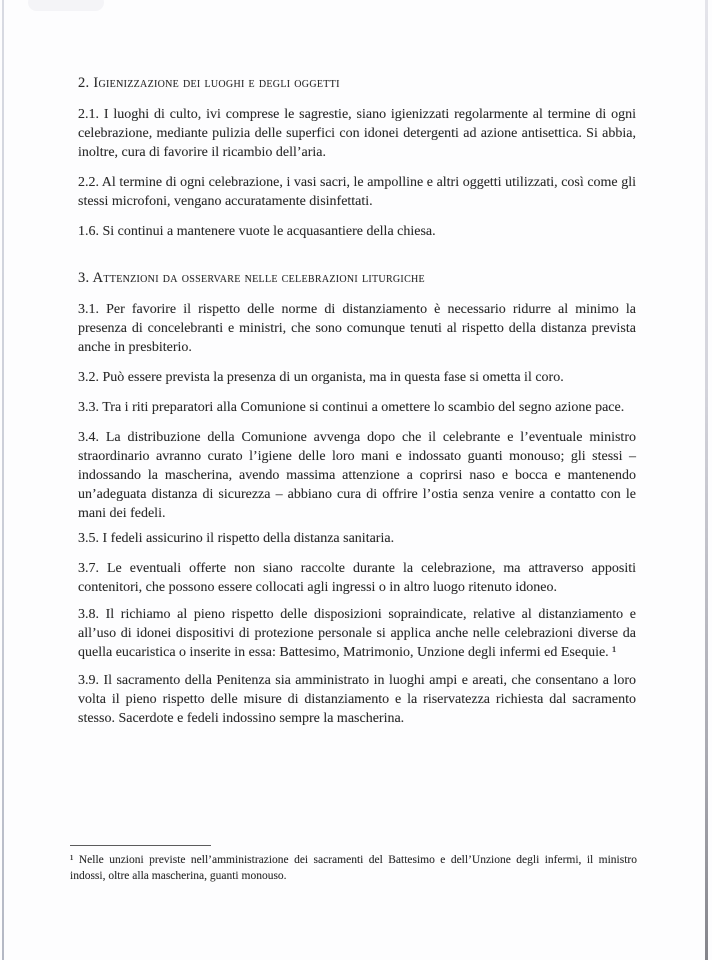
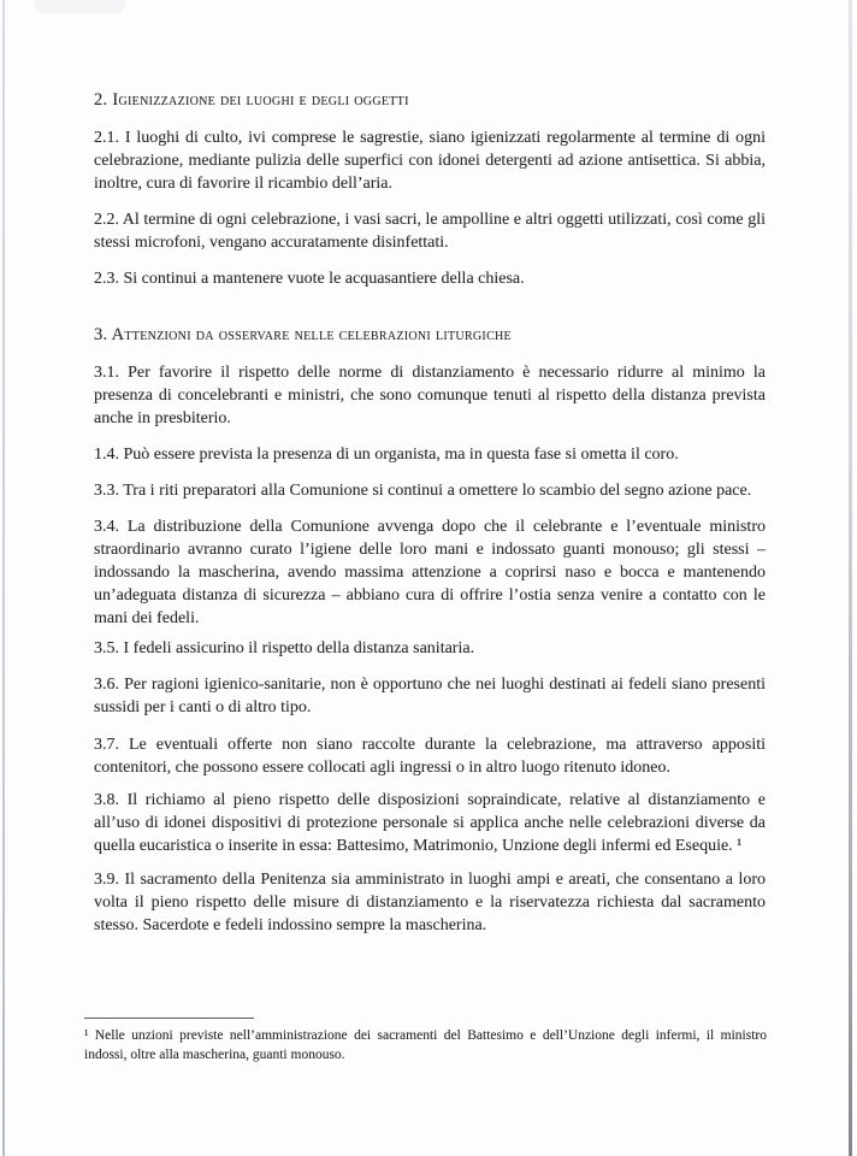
  2. Igienizzazione dei luoghi e degli oggetti
  2.1. I luoghi di culto, ivi comprese le sagrestie, siano igienizzati regolarmente al termine di ogni celebrazione, mediante pulizia delle superfici con idonei detergenti ad azione antisettica. Si abbia, inoltre, cura di favorire il ricambio dell’aria.
  2.2. Al termine di ogni celebrazione, i vasi sacri, le ampolline e altri oggetti utilizzati, così come gli stessi microfoni, vengano accuratamente disinfettati.
- 1.6. Si continui a mantenere vuote le acquasantiere della chiesa.
+ 2.3. Si continui a mantenere vuote le acquasantiere della chiesa.
  3. Attenzioni da osservare nelle celebrazioni liturgiche
  3.1. Per favorire il rispetto delle norme di distanziamento è necessario ridurre al minimo la presenza di concelebranti e ministri, che sono comunque tenuti al rispetto della distanza prevista anche in presbiterio.
- 3.2. Può essere prevista la presenza di un organista, ma in questa fase si ometta il coro.
+ 1.4. Può essere prevista la presenza di un organista, ma in questa fase si ometta il coro.
  3.3. Tra i riti preparatori alla Comunione si continui a omettere lo scambio del segno azione pace.
  3.4. La distribuzione della Comunione avvenga dopo che il celebrante e l’eventuale ministro straordinario avranno curato l’igiene delle loro mani e indossato guanti monouso; gli stessi – indossando la mascherina, avendo massima attenzione a coprirsi naso e bocca e mantenendo un’adeguata distanza di sicurezza – abbiano cura di offrire l’ostia senza venire a contatto con le mani dei fedeli.
  3.5. I fedeli assicurino il rispetto della distanza sanitaria.
+ 3.6. Per ragioni igienico-sanitarie, non è opportuno che nei luoghi destinati ai fedeli siano presenti sussidi per i canti o di altro tipo.
  3.7. Le eventuali offerte non siano raccolte durante la celebrazione, ma attraverso appositi contenitori, che possono essere collocati agli ingressi o in altro luogo ritenuto idoneo.
  3.8. Il richiamo al pieno rispetto delle disposizioni sopraindicate, relative al distanziamento e all’uso di idonei dispositivi di protezione personale si applica anche nelle celebrazioni diverse da quella eucaristica o inserite in essa: Battesimo, Matrimonio, Unzione degli infermi ed Esequie. ¹
  3.9. Il sacramento della Penitenza sia amministrato in luoghi ampi e areati, che consentano a loro volta il pieno rispetto delle misure di distanziamento e la riservatezza richiesta dal sacramento stesso. Sacerdote e fedeli indossino sempre la mascherina.
  ¹ Nelle unzioni previste nell’amministrazione dei sacramenti del Battesimo e dell’Unzione degli infermi, il ministro indossi, oltre alla mascherina, guanti monouso.
